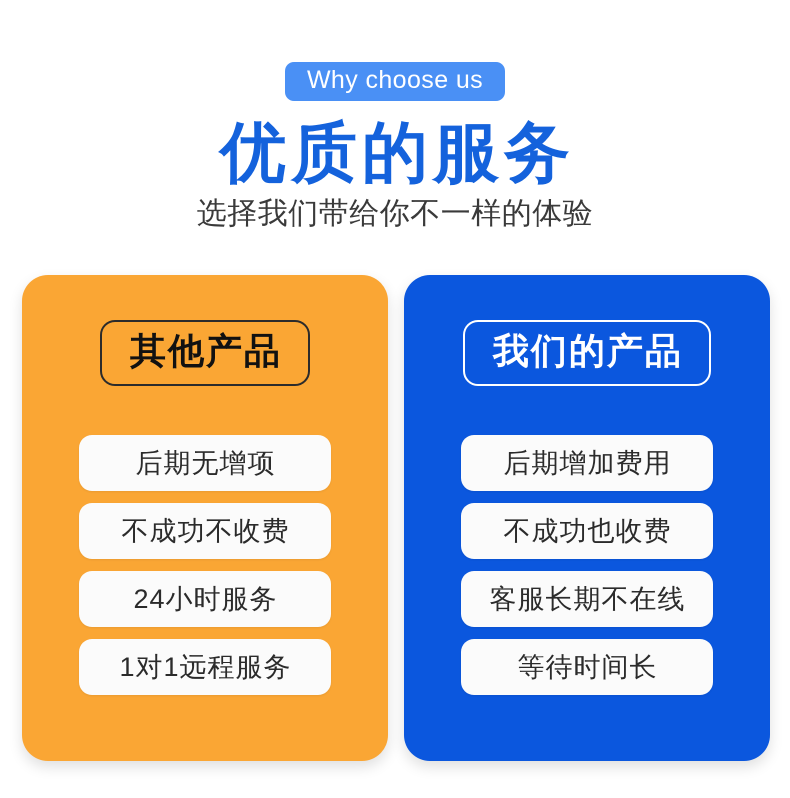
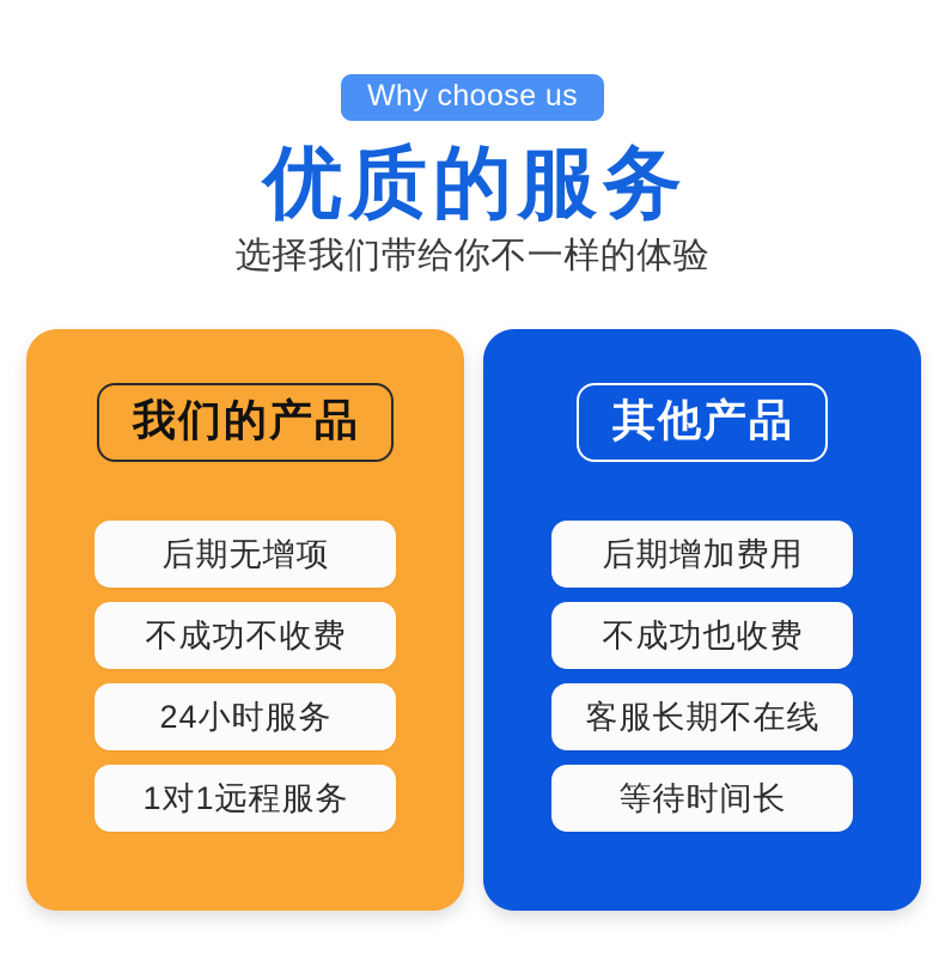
  Why choose us
  优质的服务
  选择我们带给你不一样的体验
- 其他产品
+ 我们的产品
  后期无增项
  不成功不收费
  24小时服务
  1对1远程服务
- 我们的产品
+ 其他产品
  后期增加费用
  不成功也收费
  客服长期不在线
  等待时间长
